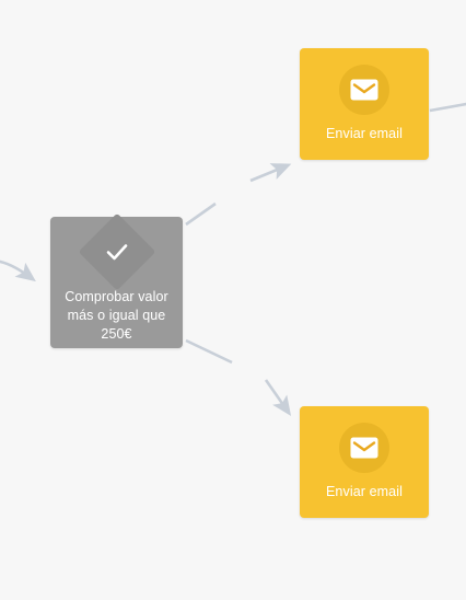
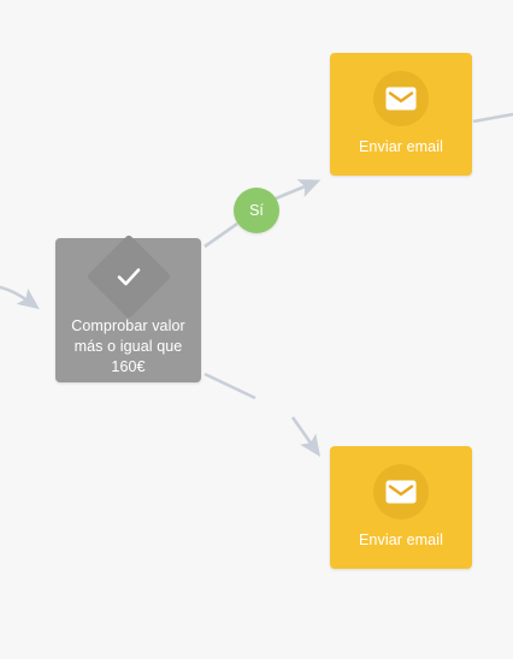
- Comprobar valor más o igual que 250€
+ Comprobar valor más o igual que 160€
  Enviar email
  Enviar email
+ Sí
